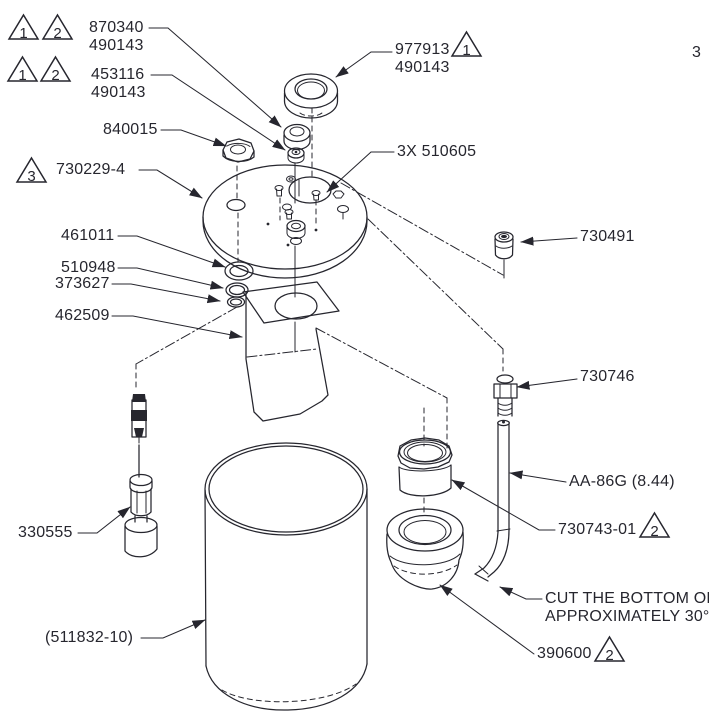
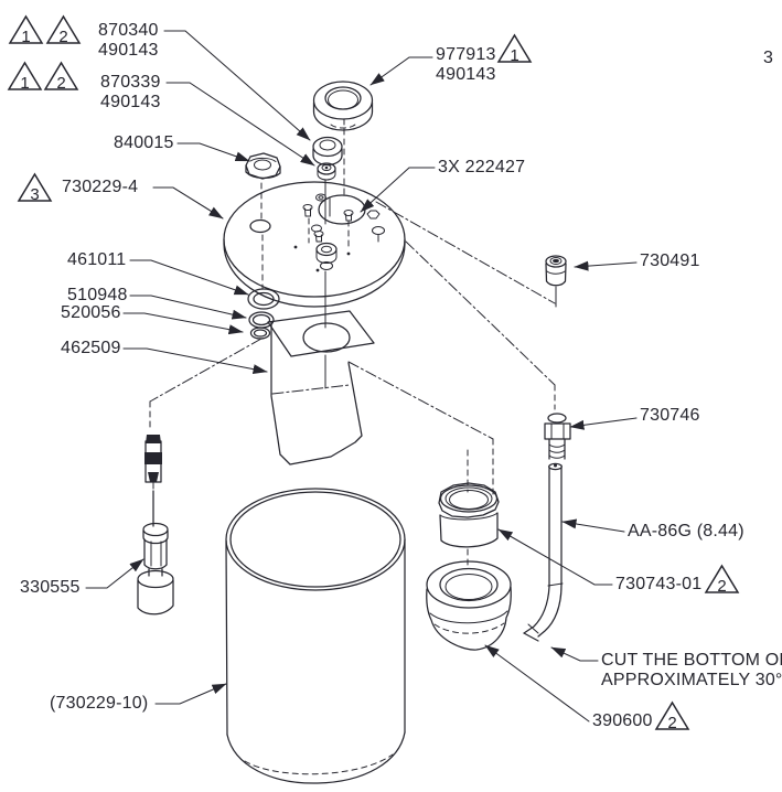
  1
  2
  870340
  490143
  1
  2
- 453116
+ 870339
  490143
  840015
  3
  730229-4
  461011
  510948
- 373627
+ 520056
  462509
  330555
- (511832-10)
+ (730229-10)
  977913
  490143
  1
- 3X 510605
+ 3X 222427
  730491
  730746
  AA-86G (8.44)
  730743-01
  2
  CUT THE BOTTOM O
  APPROXIMATELY 30°
  390600
  2
  3
